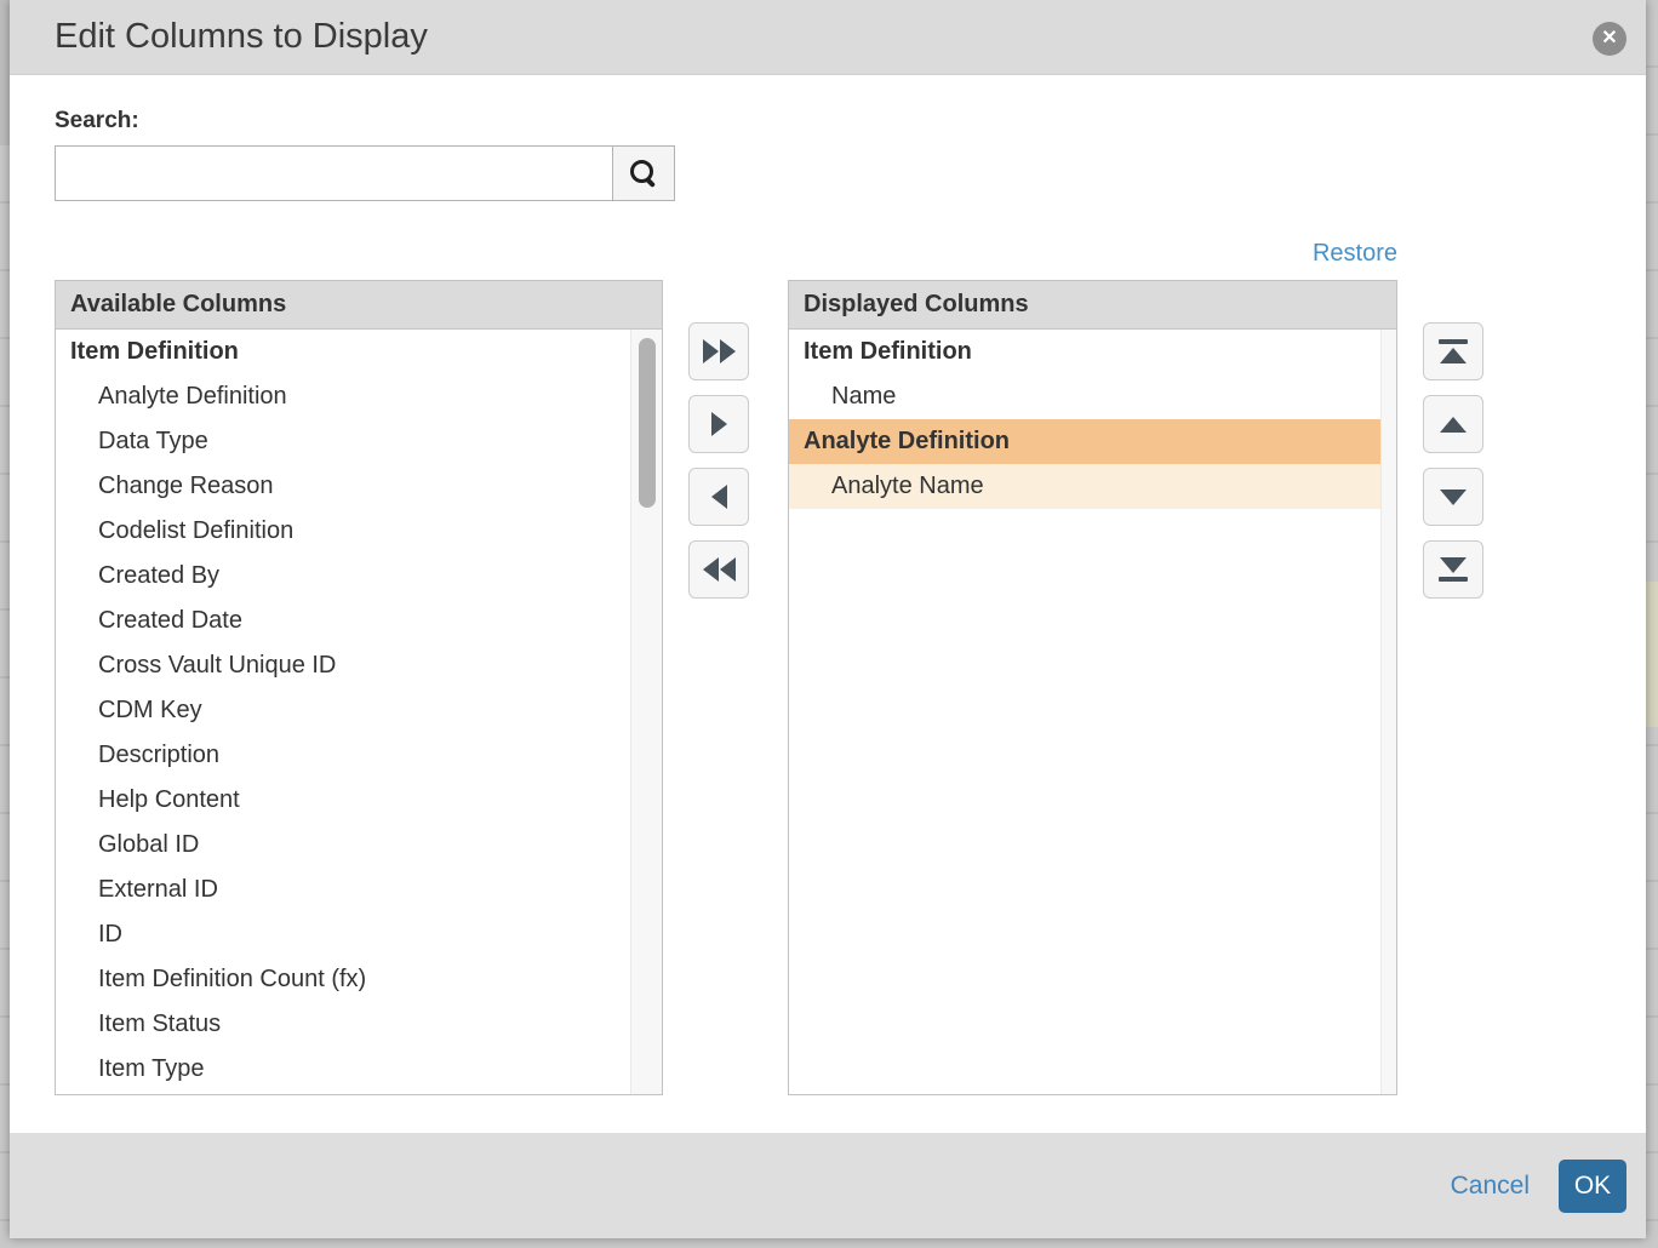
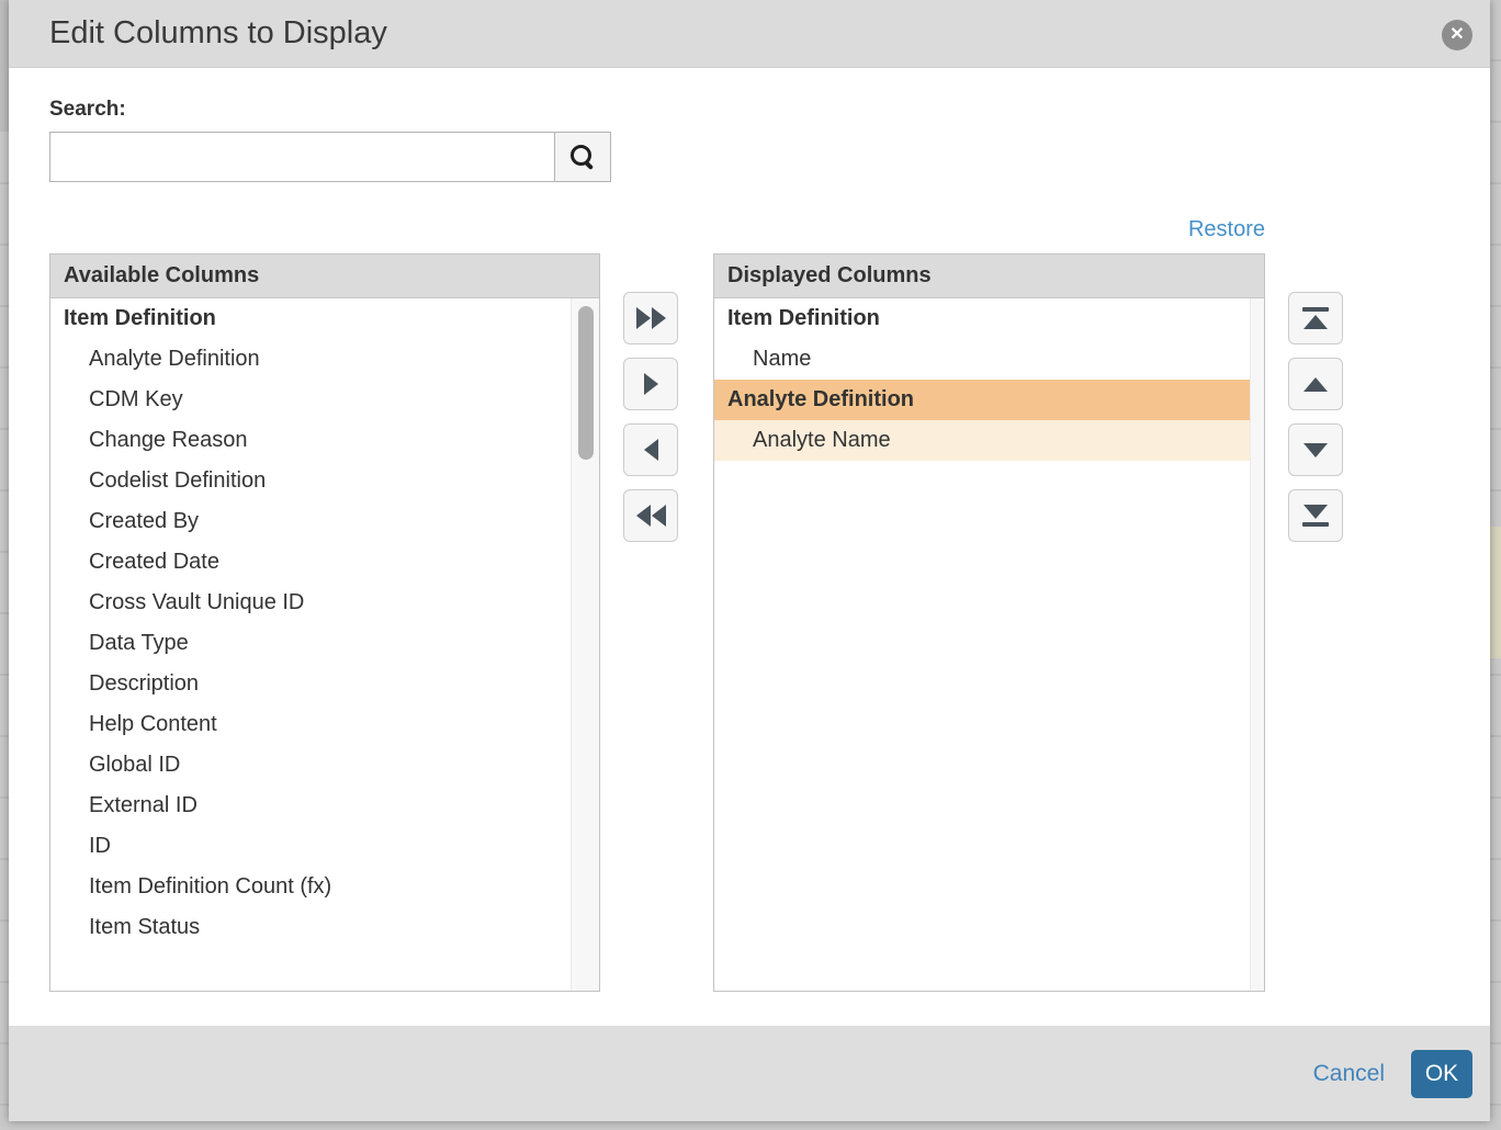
  Edit Columns to Display
  ✕
  Search:
  Restore
  Available Columns
  Item Definition
  Analyte Definition
- Data Type
+ CDM Key
  Change Reason
  Codelist Definition
  Created By
  Created Date
  Cross Vault Unique ID
- CDM Key
+ Data Type
  Description
  Help Content
  Global ID
  External ID
  ID
  Item Definition Count (fx)
  Item Status
- Item Type
  Displayed Columns
  Item Definition
  Name
  Analyte Definition
  Analyte Name
  Cancel
  OK
